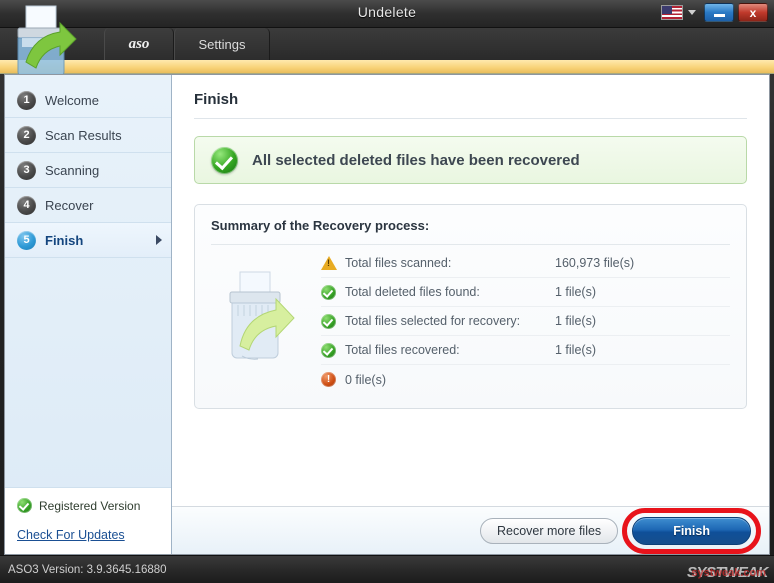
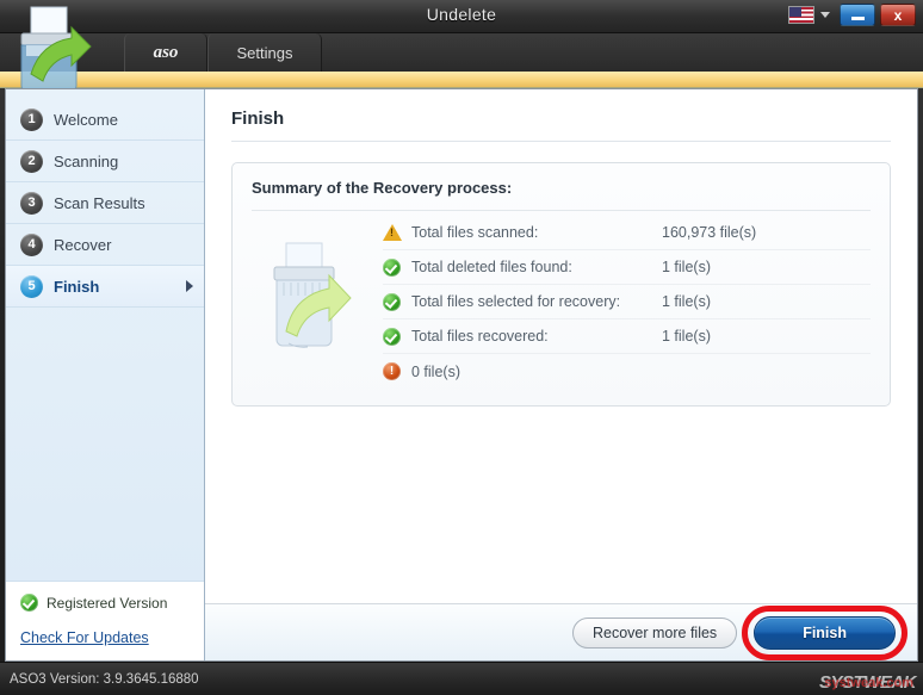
  Undelete
  x
  aso
  Settings
  1
  Welcome
  2
- Scan Results
+ Scanning
  3
- Scanning
+ Scan Results
  4
  Recover
  5
  Finish
  Registered Version
  Check For Updates
  Finish
- All selected deleted files have been recovered
  Summary of the Recovery process:
  Total files scanned:
  160,973 file(s)
  Total deleted files found:
  1 file(s)
  Total files selected for recovery:
  1 file(s)
  Total files recovered:
  1 file(s)
  0 file(s)
  Recover more files
  Finish
  ASO3 Version: 3.9.3645.16880
  SYSTWEAK
  systweak.com
